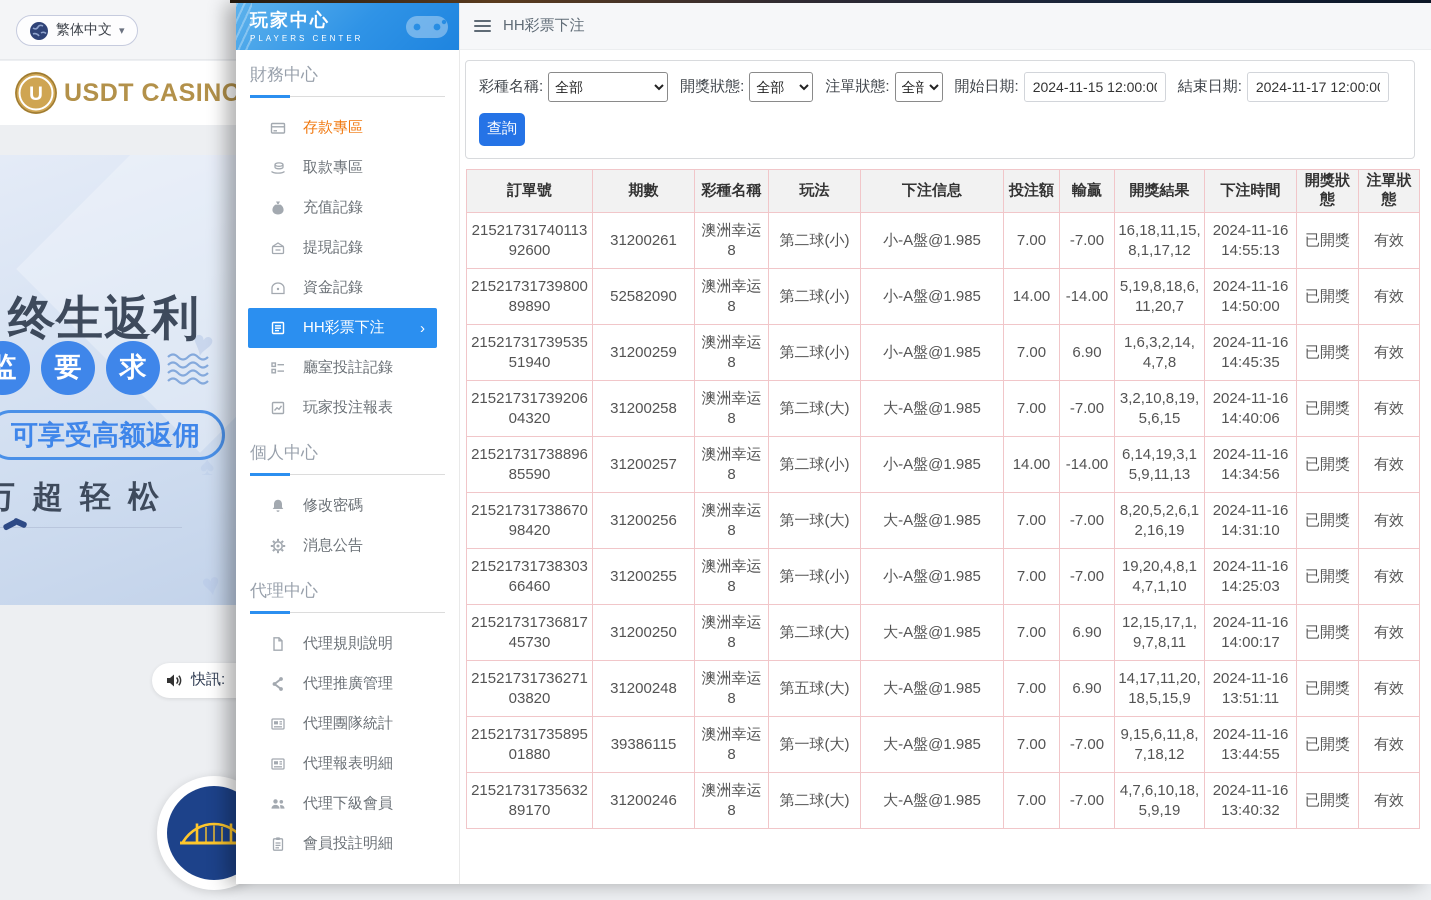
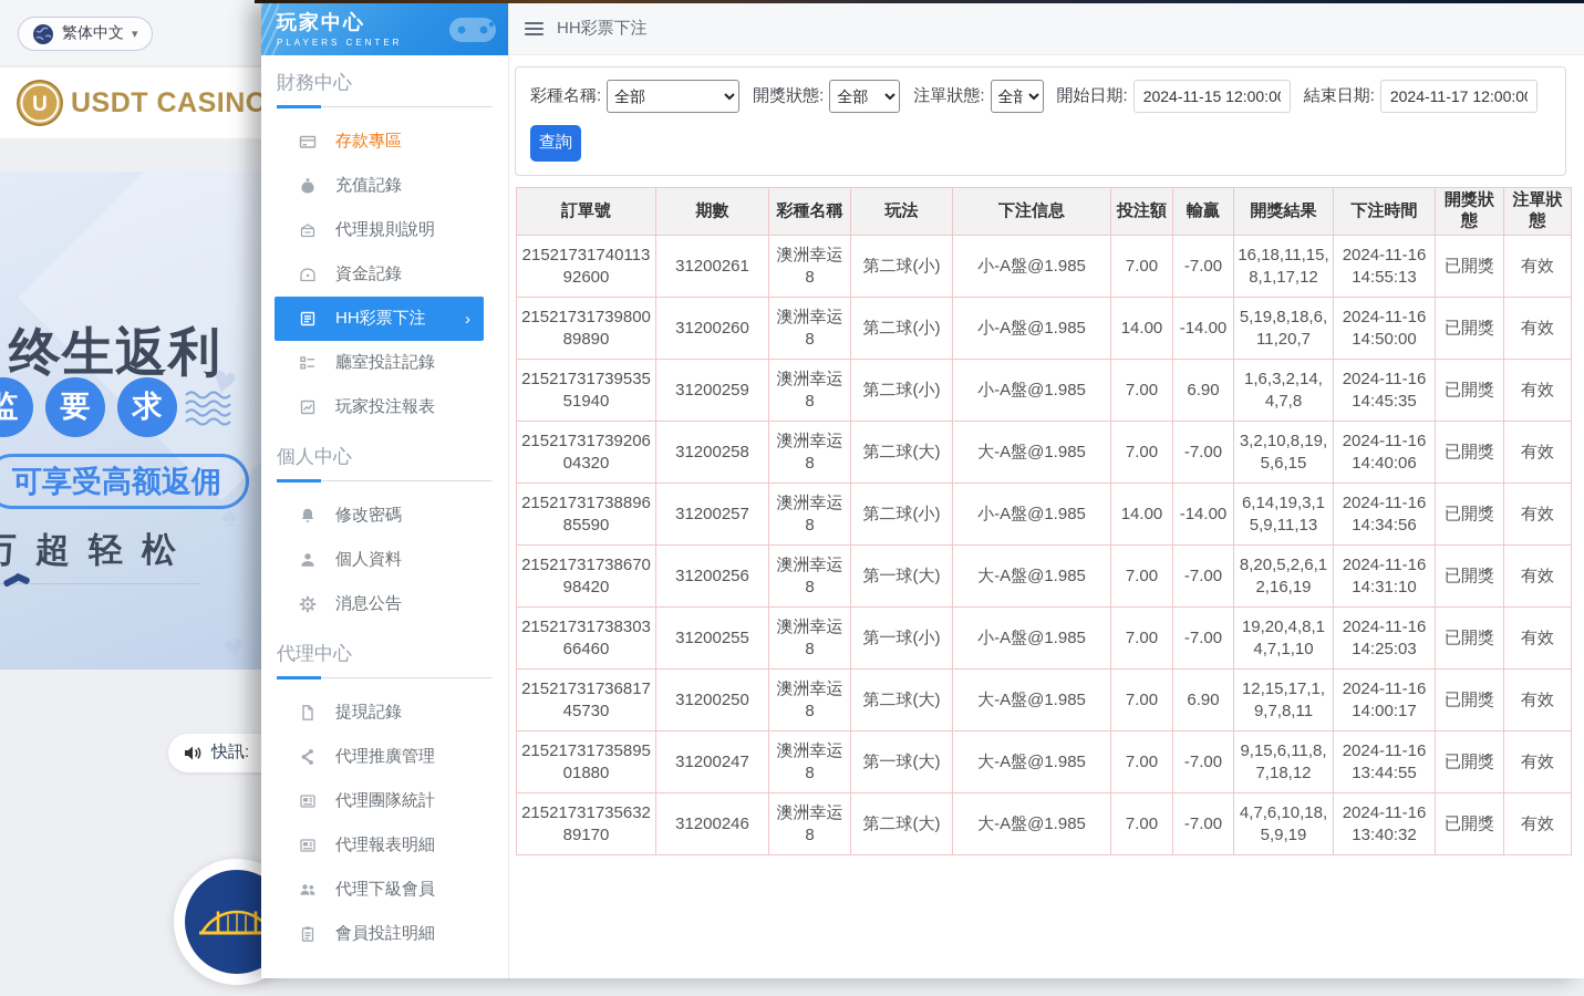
  繁体中文
  ▾
  U
  USDT CASINO
  ♠
  终生返利
  监
  要
  求
  可享受高额返佣
  万超轻松
  快訊:
  玩家中心
  PLAYERS CENTER
  財務中心
  存款專區
- 取款專區
  充值記錄
- 提現記錄
+ 代理規則說明
  資金記錄
  HH彩票下注
  ›
  廳室投註記錄
  玩家投注報表
  個人中心
  修改密碼
+ 個人資料
  消息公告
  代理中心
- 代理規則說明
+ 提現記錄
  代理推廣管理
  代理團隊統計
  代理報表明細
  代理下級會員
  會員投註明細
  HH彩票下注
  彩種名稱:
  全部
  開獎狀態:
  全部
  注單狀態:
  全部
  開始日期:
  2024-11-15 12:00:0
  結束日期:
  2024-11-17 12:00:0
  查詢
  訂單號	期數	彩種名稱	玩法	下注信息	投注額	輸贏	開獎結果	下注時間	開獎狀態	注單狀態
  2152173174011392600	31200261	澳洲幸运8	第二球(小)	小-A盤@1.985	7.00	-7.00	16,18,11,15,8,1,17,12	2024-11-16 14:55:13	已開獎	有效
- 2152173173980089890	52582090	澳洲幸运8	第二球(小)	小-A盤@1.985	14.00	-14.00	5,19,8,18,6,11,20,7	2024-11-16 14:50:00	已開獎	有效
+ 2152173173980089890	31200260	澳洲幸运8	第二球(小)	小-A盤@1.985	14.00	-14.00	5,19,8,18,6,11,20,7	2024-11-16 14:50:00	已開獎	有效
  2152173173953551940	31200259	澳洲幸运8	第二球(小)	小-A盤@1.985	7.00	6.90	1,6,3,2,14,4,7,8	2024-11-16 14:45:35	已開獎	有效
  2152173173920604320	31200258	澳洲幸运8	第二球(大)	大-A盤@1.985	7.00	-7.00	3,2,10,8,19,5,6,15	2024-11-16 14:40:06	已開獎	有效
  2152173173889685590	31200257	澳洲幸运8	第二球(小)	小-A盤@1.985	14.00	-14.00	6,14,19,3,15,9,11,13	2024-11-16 14:34:56	已開獎	有效
  2152173173867098420	31200256	澳洲幸运8	第一球(大)	大-A盤@1.985	7.00	-7.00	8,20,5,2,6,12,16,19	2024-11-16 14:31:10	已開獎	有效
  2152173173830366460	31200255	澳洲幸运8	第一球(小)	小-A盤@1.985	7.00	-7.00	19,20,4,8,14,7,1,10	2024-11-16 14:25:03	已開獎	有效
  2152173173681745730	31200250	澳洲幸运8	第二球(大)	大-A盤@1.985	7.00	6.90	12,15,17,1,9,7,8,11	2024-11-16 14:00:17	已開獎	有效
- 2152173173627103820	31200248	澳洲幸运8	第五球(大)	大-A盤@1.985	7.00	6.90	14,17,11,20,18,5,15,9	2024-11-16 13:51:11	已開獎	有效
- 2152173173589501880	39386115	澳洲幸运8	第一球(大)	大-A盤@1.985	7.00	-7.00	9,15,6,11,8,7,18,12	2024-11-16 13:44:55	已開獎	有效
+ 2152173173589501880	31200247	澳洲幸运8	第一球(大)	大-A盤@1.985	7.00	-7.00	9,15,6,11,8,7,18,12	2024-11-16 13:44:55	已開獎	有效
  2152173173563289170	31200246	澳洲幸运8	第二球(大)	大-A盤@1.985	7.00	-7.00	4,7,6,10,18,5,9,19	2024-11-16 13:40:32	已開獎	有效
